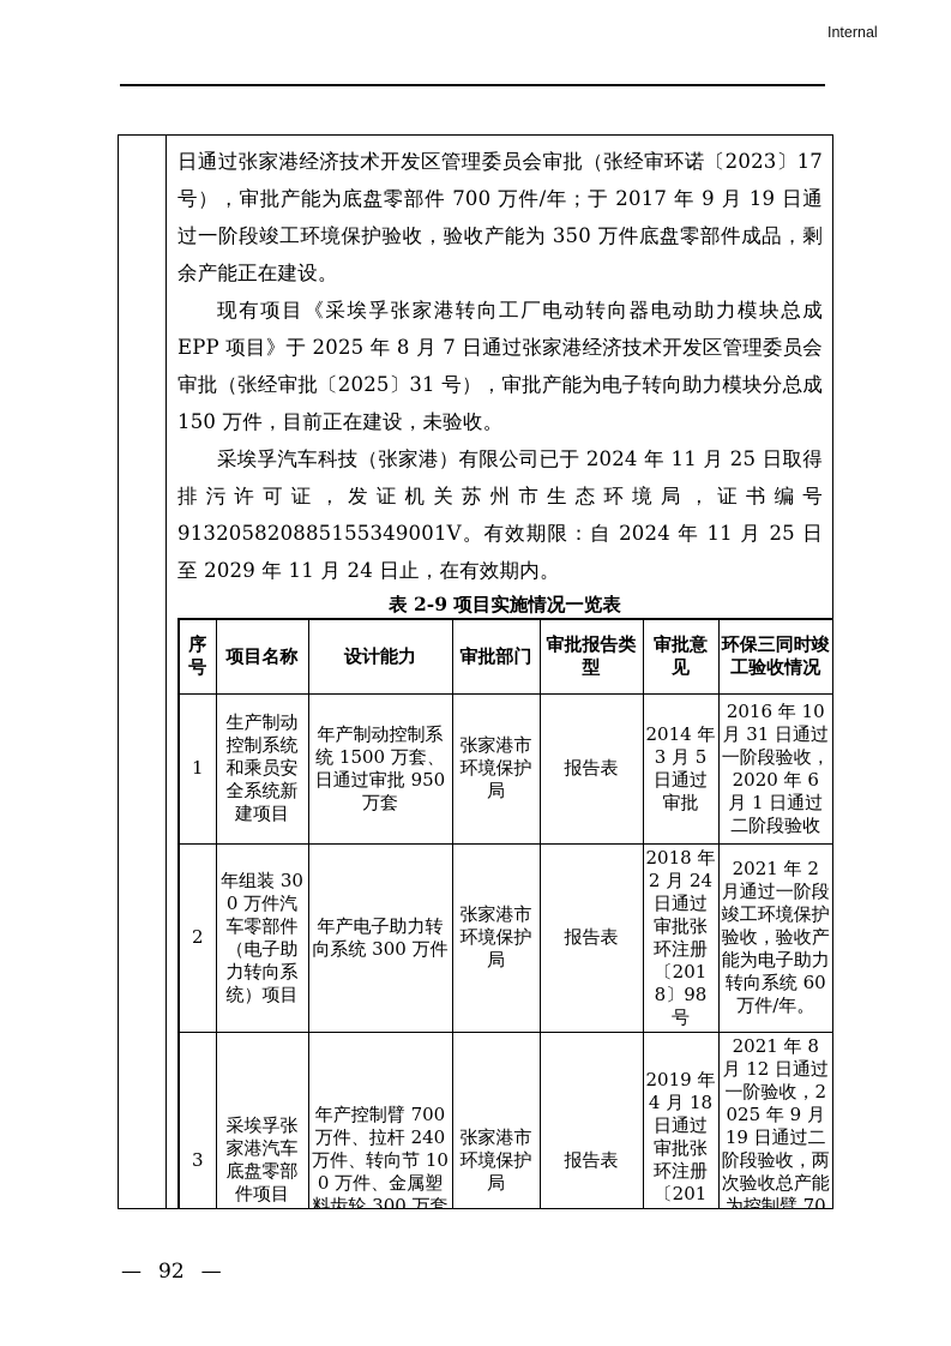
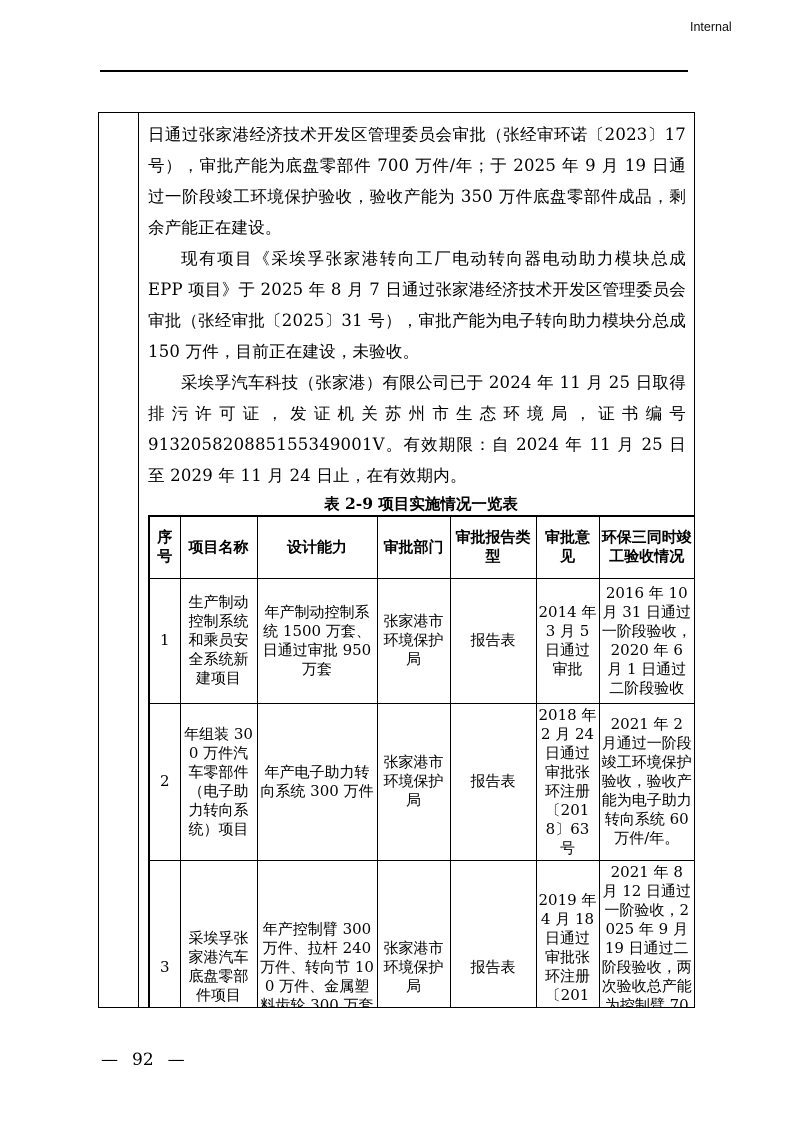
  Internal
- 日通过张家港经济技术开发区管理委员会审批（张经审环诺〔2023〕17 号），审批产能为底盘零部件 700 万件/年；于 2017 年 9 月 19 日通过一阶段竣工环境保护验收，验收产能为 350 万件底盘零部件成品，剩余产能正在建设。
+ 日通过张家港经济技术开发区管理委员会审批（张经审环诺〔2023〕17 号），审批产能为底盘零部件 700 万件/年；于 2025 年 9 月 19 日通过一阶段竣工环境保护验收，验收产能为 350 万件底盘零部件成品，剩余产能正在建设。
  现有项目《采埃孚张家港转向工厂电动转向器电动助力模块总成 EPP 项目》于 2025 年 8 月 7 日通过张家港经济技术开发区管理委员会审批（张经审批〔2025〕31 号），审批产能为电子转向助力模块分总成 150 万件，目前正在建设，未验收。
  采埃孚汽车科技（张家港）有限公司已于 2024 年 11 月 25 日取得排污许可证，发证机关苏州市生态环境局，证书编号 913205820885155349001V。有效期限：自 2024 年 11 月 25 日至 2029 年 11 月 24 日止，在有效期内。
  表 2-9 项目实施情况一览表
  序号	项目名称	设计能力	审批部门	审批报告类型	审批意见	环保三同时竣工验收情况
  1	生产制动控制系统和乘员安全系统新建项目	年产制动控制系统 1500 万套、日通过审批 950 万套	张家港市环境保护局	报告表	2014 年 3 月 5 日通过审批	2016 年 10 月 31 日通过一阶段验收，2020 年 6 月 1 日通过二阶段验收
- 2	年组装 300 万件汽车零部件（电子助力转向系统）项目	年产电子助力转向系统 300 万件	张家港市环境保护局	报告表	2018 年 2 月 24 日通过审批张环注册〔2018〕98 号	2021 年 2 月通过一阶段竣工环境保护验收，验收产能为电子助力转向系统 60 万件/年。
+ 2	年组装 300 万件汽车零部件（电子助力转向系统）项目	年产电子助力转向系统 300 万件	张家港市环境保护局	报告表	2018 年 2 月 24 日通过审批张环注册〔2018〕63 号	2021 年 2 月通过一阶段竣工环境保护验收，验收产能为电子助力转向系统 60 万件/年。
- 3	采埃孚张家港汽车底盘零部件项目	年产控制臂 700 万件、拉杆 240 万件、转向节 100 万件、金属塑料齿轮 300 万套	张家港市环境保护局	报告表	2019 年 4 月 18 日通过审批张环注册〔201	2021 年 8 月 12 日通过一阶验收，2025 年 9 月 19 日通过二阶段验收，两次验收总产能为控制臂 70
+ 3	采埃孚张家港汽车底盘零部件项目	年产控制臂 300 万件、拉杆 240 万件、转向节 100 万件、金属塑料齿轮 300 万套	张家港市环境保护局	报告表	2019 年 4 月 18 日通过审批张环注册〔201	2021 年 8 月 12 日通过一阶验收，2025 年 9 月 19 日通过二阶段验收，两次验收总产能为控制臂 70
  — 92 —
